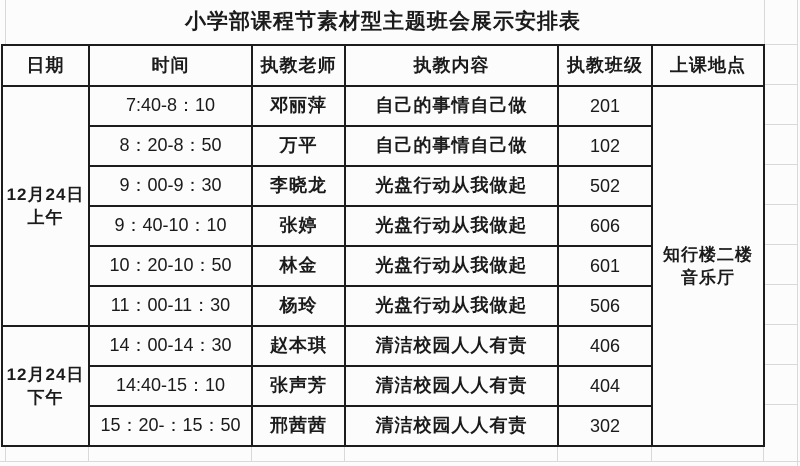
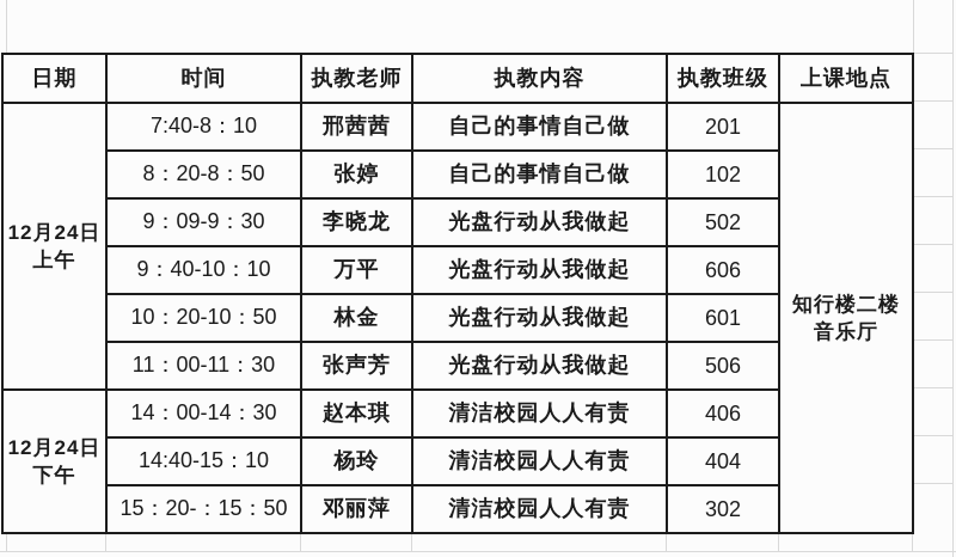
- 小学部课程节素材型主题班会展示安排表
  日期	时间	执教老师	执教内容	执教班级	上课地点
- 12月24日 上午	7:40-8：10	邓丽萍	自己的事情自己做	201	知行楼二楼 音乐厅
+ 12月24日 上午	7:40-8：10	邢茜茜	自己的事情自己做	201	知行楼二楼 音乐厅
- 8：20-8：50	万平	自己的事情自己做	102
+ 8：20-8：50	张婷	自己的事情自己做	102
- 9：00-9：30	李晓龙	光盘行动从我做起	502
+ 9：09-9：30	李晓龙	光盘行动从我做起	502
- 9：40-10：10	张婷	光盘行动从我做起	606
+ 9：40-10：10	万平	光盘行动从我做起	606
  10：20-10：50	林金	光盘行动从我做起	601
- 11：00-11：30	杨玲	光盘行动从我做起	506
+ 11：00-11：30	张声芳	光盘行动从我做起	506
  12月24日 下午	14：00-14：30	赵本琪	清洁校园人人有责	406
- 14:40-15：10	张声芳	清洁校园人人有责	404
+ 14:40-15：10	杨玲	清洁校园人人有责	404
- 15：20-：15：50	邢茜茜	清洁校园人人有责	302
+ 15：20-：15：50	邓丽萍	清洁校园人人有责	302
